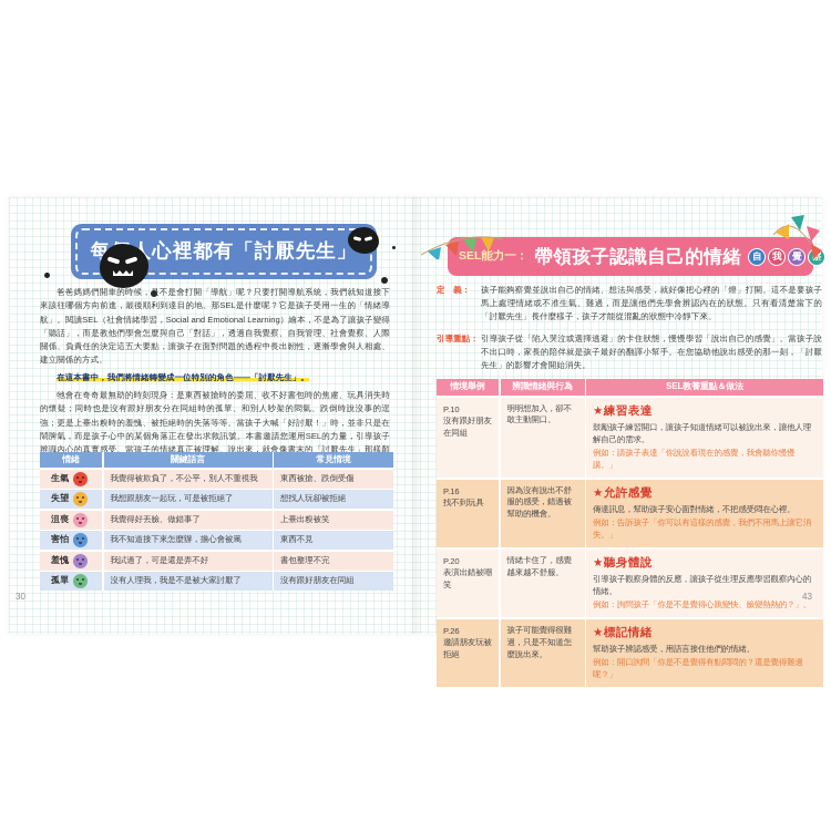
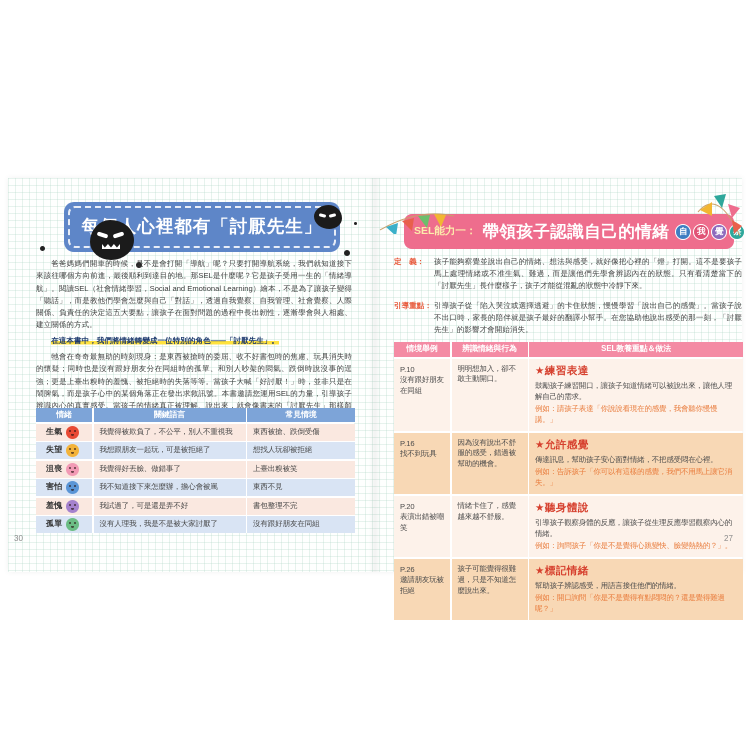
  每心裡都有「討厭先生」
  爸爸媽媽們開車的時候，是不是會打開「導航」呢？只要打開導航系統，我們就知道接下來該往哪個方向前進，最後順利到達目的地。那SEL是什麼呢？它是孩子受用一生的「情緒導航」。閱讀SEL（社會情緒學習，Social and Emotional Learning）繪本，不是為了讓孩子變得「聽話」，而是教他們學會怎麼與自己「對話」，透過自我覺察、自我管理、社會覺察、人際關係、負責任的決定這五大要點，讓孩子在面對問題的過程中長出韌性，逐漸學會與人相處、建立關係的方式。
  在這本書中，我們將情緒轉變成一位特別的角色——「討厭先生」。
  牠會在奇奇最無助的時刻現身：是東西被搶時的委屈、收不好書包時的焦慮、玩具消失時的懷疑；同時也是沒有跟好朋友分在同組時的孤單、和別人吵架的悶氣、跌倒時說沒事的逞強；更是上臺出糗時的羞愧、被拒絕時的失落等等。當孩子大喊「好討厭！」時，並非只是在鬧脾氣，而是孩子心中的某個角落正在發出求救訊號。本書邀請您運用SEL的力量，引導孩子辨識內心的真實感受。當孩子的情緒真正被理解、說出來，就會像書末的「討厭先生」那樣顏
  情緒
  關鍵語言
  常見情境
  生氣
  我覺得被欺負了，不公平，別人不重視我
  東西被搶、跌倒受傷
  失望
  我想跟朋友一起玩，可是被拒絕了
  想找人玩卻被拒絕
  沮喪
  我覺得好丟臉、做錯事了
  上臺出糗被笑
  害怕
  我不知道接下來怎麼辦，擔心會被罵
  東西不見
  羞愧
  我試過了，可是還是弄不好
  書包整理不完
  孤單
  沒有人理我，我是不是被大家討厭了
  沒有跟好朋友在同組
  30
  SEL能力一：
  帶領孩子認識自己的情緒
  自
  我
  覺
  定 義：
  孩子能夠察覺並說出自己的情緒、想法與感受，就好像把心裡的「燈」打開。這不是要孩子馬上處理情緒或不准生氣、難過，而是讓他們先學會辨認內在的狀態。只有看清楚當下的「討厭先生」長什麼樣子，孩子才能從混亂的狀態中冷靜下來。
  引導重點：
  引導孩子從「陷入哭泣或選擇逃避」的卡住狀態，慢慢學習「說出自己的感覺」。當孩子說不出口時，家長的陪伴就是孩子最好的翻譯小幫手。在您協助他說出感受的那一刻，「討厭先生」的影響才會開始消失。
  情境舉例
  辨識情緒與行為
  SEL教養重點＆做法
  P.10
  沒有跟好朋友在同組
  明明想加入，卻不敢主動開口。
  ★練習表達
  鼓勵孩子練習開口，讓孩子知道情緒可以被說出來，讓他人理解自己的需求。
  例如：請孩子表達「你說說看現在的感覺，我會聽你慢慢講。」
  P.16
  找不到玩具
  因為沒有說出不舒服的感受，錯過被幫助的機會。
  ★允許感覺
  傳達訊息，幫助孩子安心面對情緒，不把感受悶在心裡。
  例如：告訴孩子「你可以有這樣的感覺，我們不用馬上讓它消失。」
  P.20
  表演出錯被嘲笑
  情緒卡住了，感覺越來越不舒服。
  ★聽身體說
  引導孩子觀察身體的反應，讓孩子從生理反應學習觀察內心的情緒。
  例如：詢問孩子「你是不是覺得心跳變快、臉變熱熱的？」。
  P.26
  邀請朋友玩被拒絕
  孩子可能覺得很難過，只是不知道怎麼說出來。
  ★標記情緒
  幫助孩子辨認感受，用語言接住他們的情緒。
  例如：開口詢問「你是不是覺得有點悶悶的？還是覺得難過呢？」
- 43
+ 27
